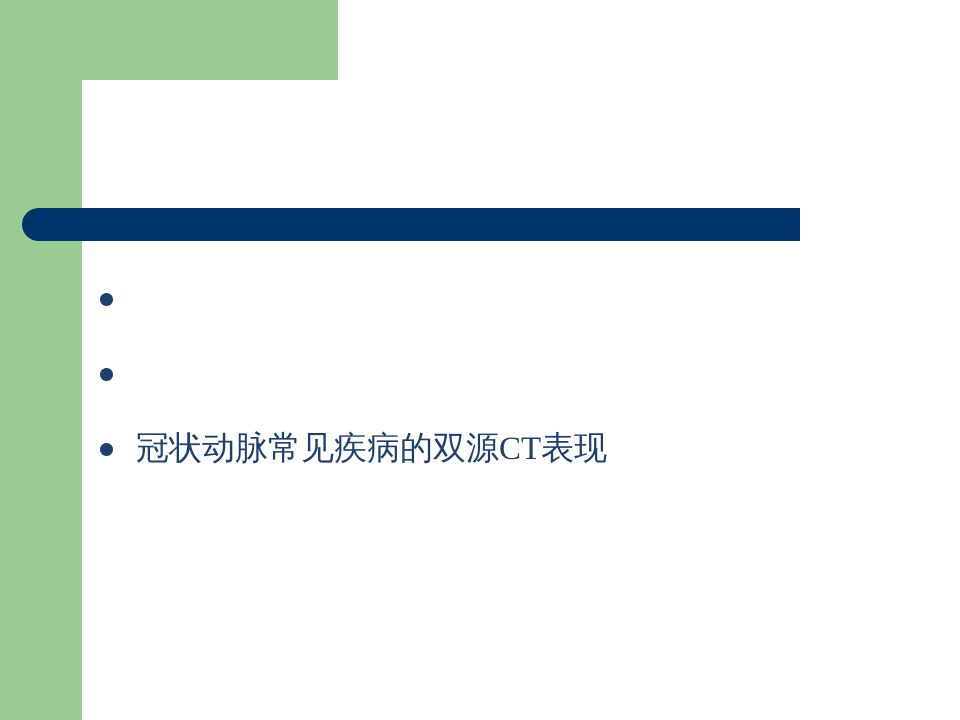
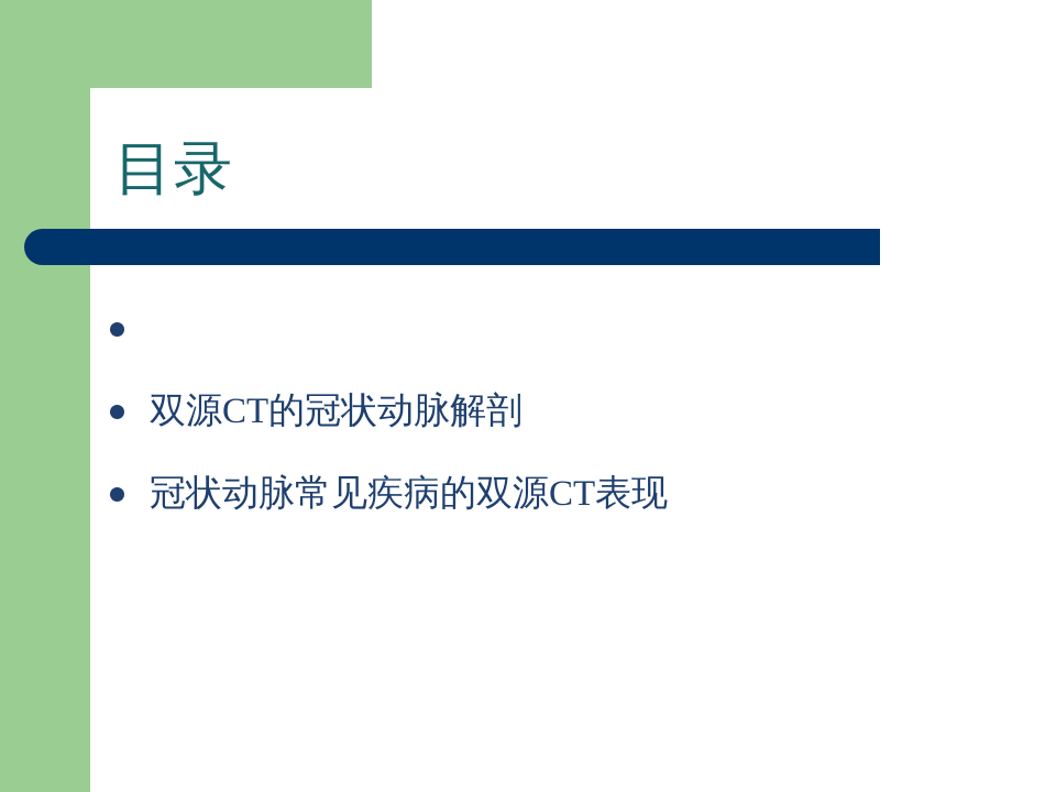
+ 目录
+ 双源CT的冠状动脉解剖
  冠状动脉常见疾病的双源CT表现
